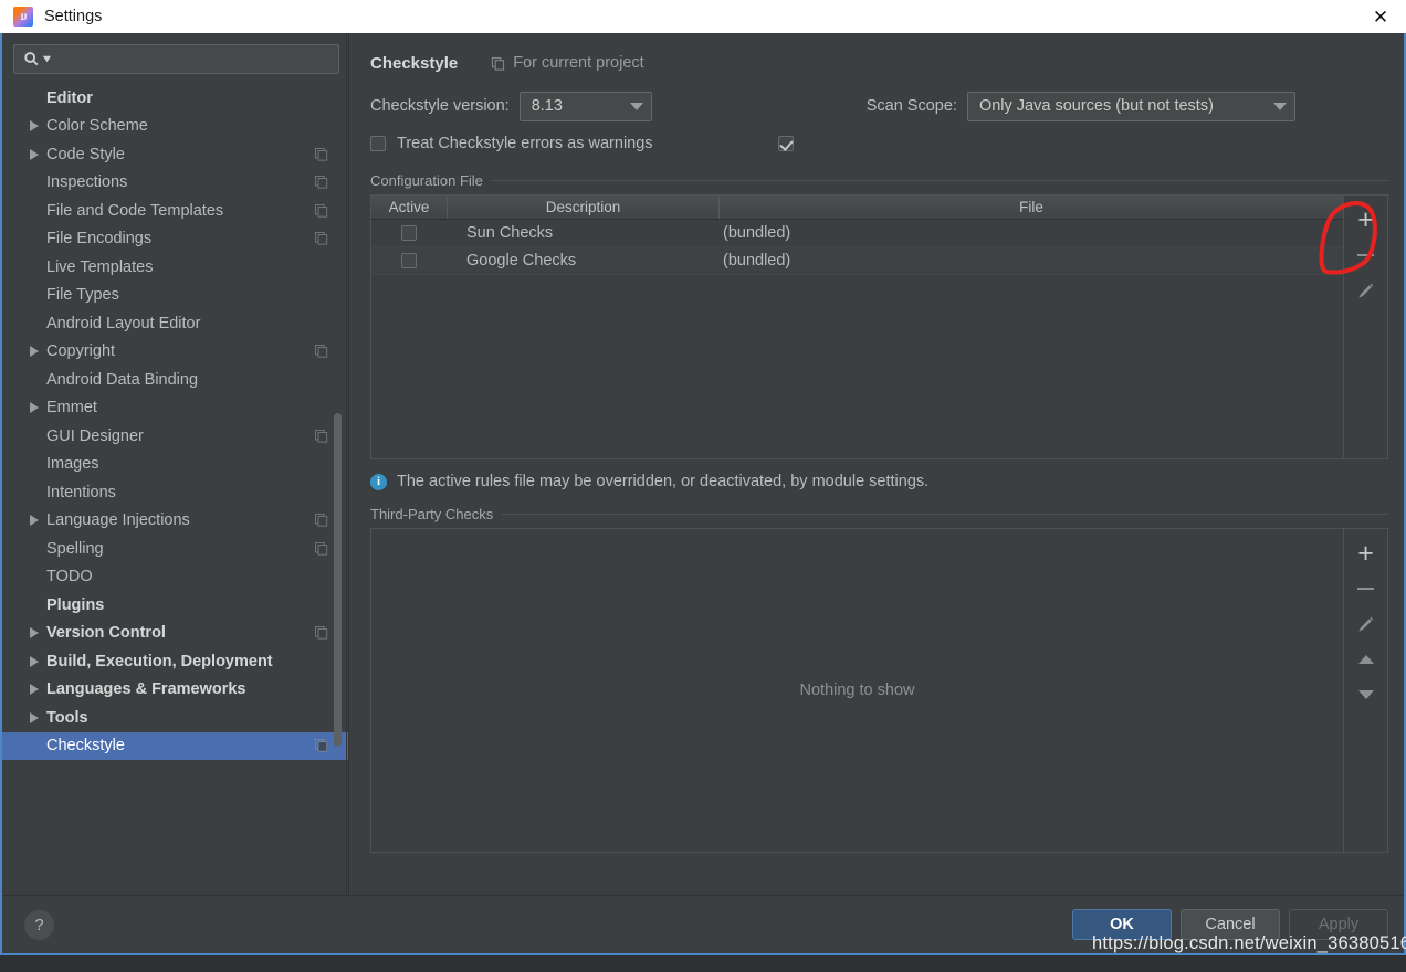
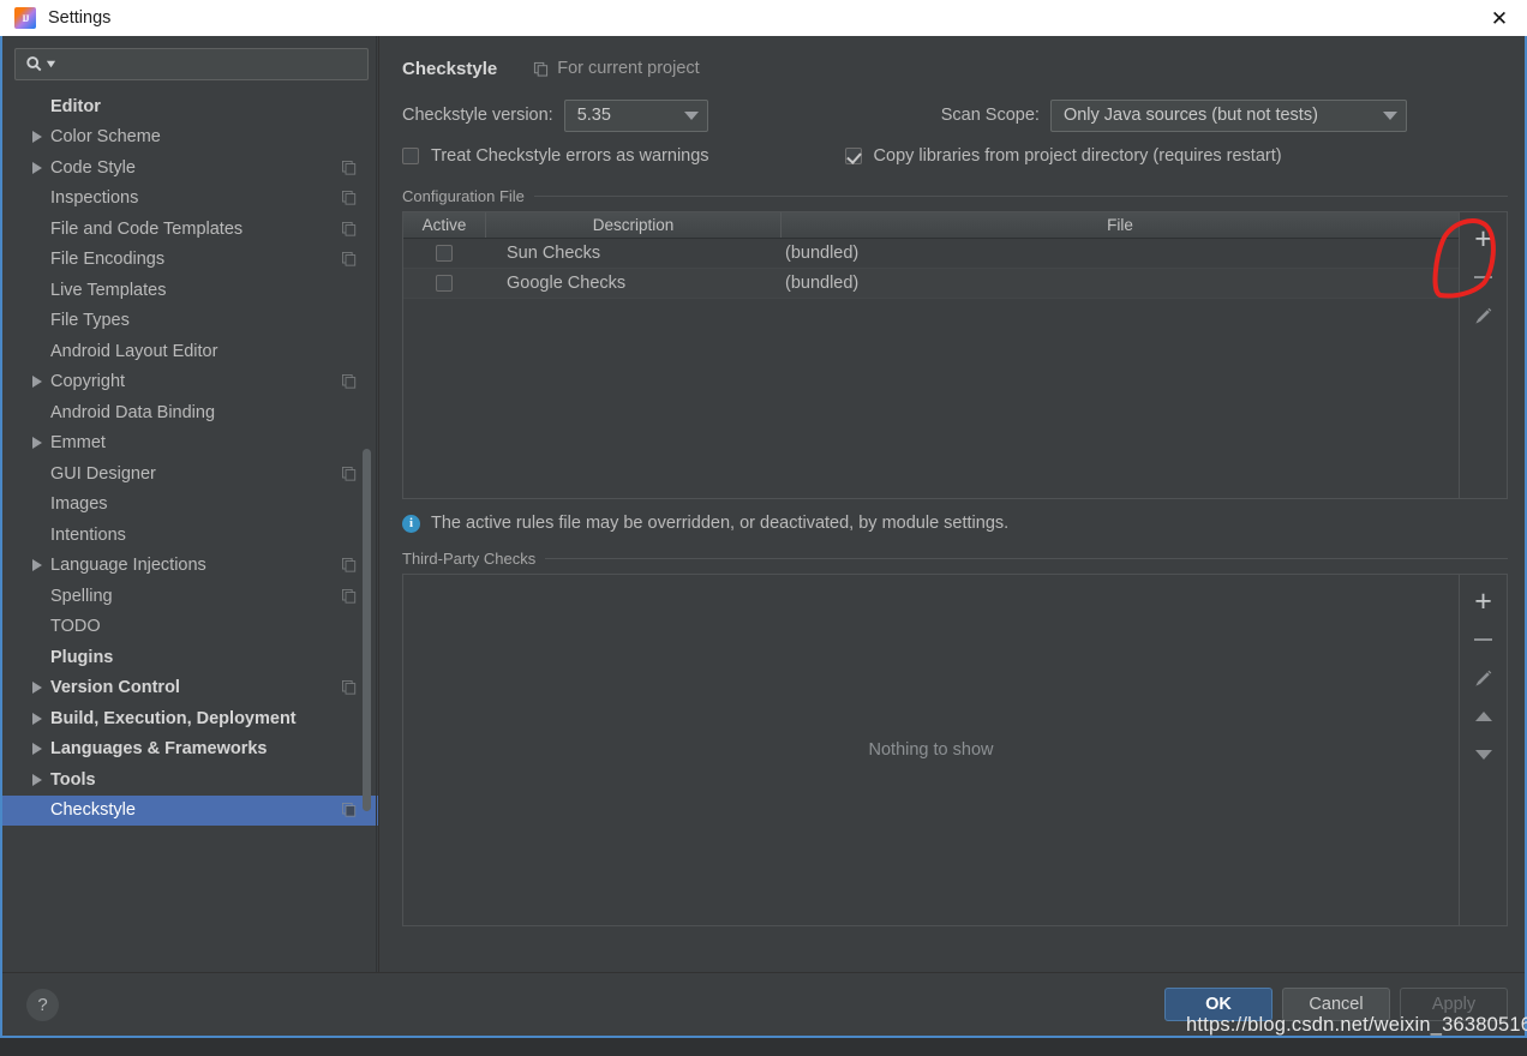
  IJ
  Settings
  ✕
  Editor
  Color Scheme
  Code Style
  Inspections
  File and Code Templates
  File Encodings
  Live Templates
  File Types
  Android Layout Editor
  Copyright
  Android Data Binding
  Emmet
  GUI Designer
  Images
  Intentions
  Language Injections
  Spelling
  TODO
  Plugins
  Version Control
  Build, Execution, Deployment
  Languages & Frameworks
  Tools
  Checkstyle
  Checkstyle
  For current project
  Checkstyle version:
- 8.13
+ 5.35
  Scan Scope:
  Only Java sources (but not tests)
  Treat Checkstyle errors as warnings
+ Copy libraries from project directory (requires restart)
  Configuration File
  Active
  Description
  File
  Sun Checks
  (bundled)
  Google Checks
  (bundled)
  +
  i
  The active rules file may be overridden, or deactivated, by module settings.
  Third-Party Checks
  Nothing to show
  +
  ?
  OK
  Cancel
  Apply
  https://blog.csdn.net/weixin_36380516
